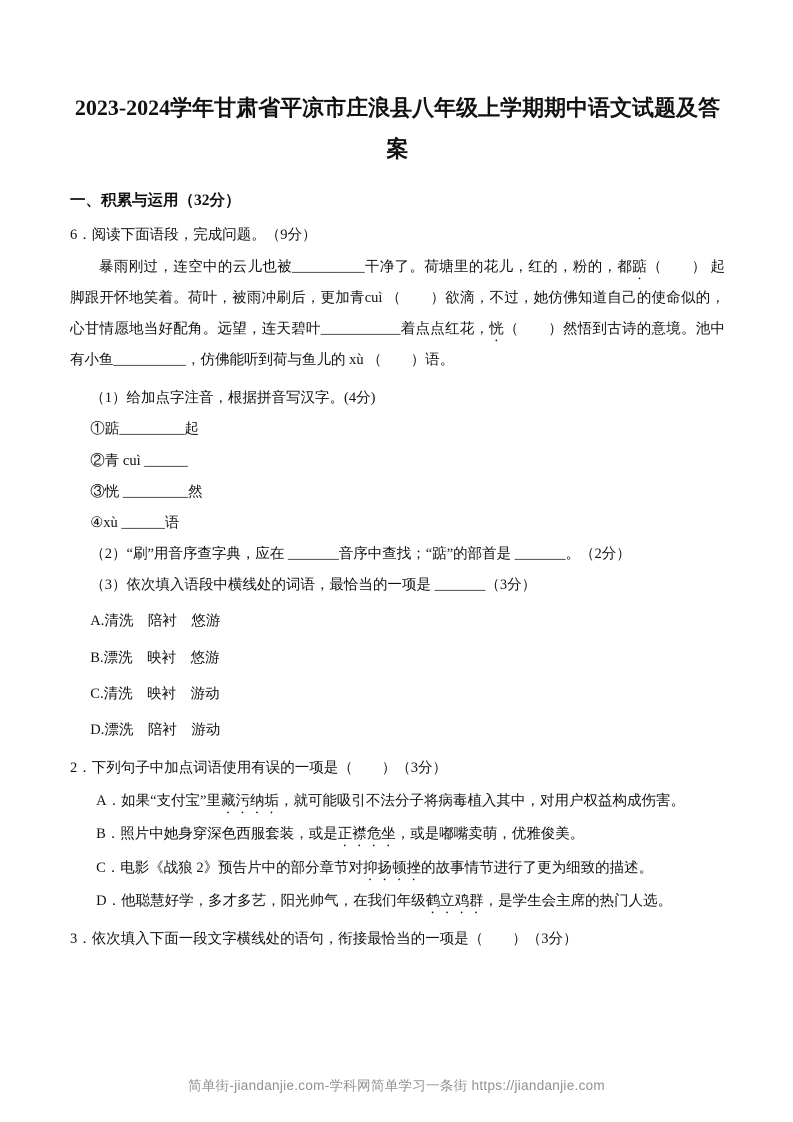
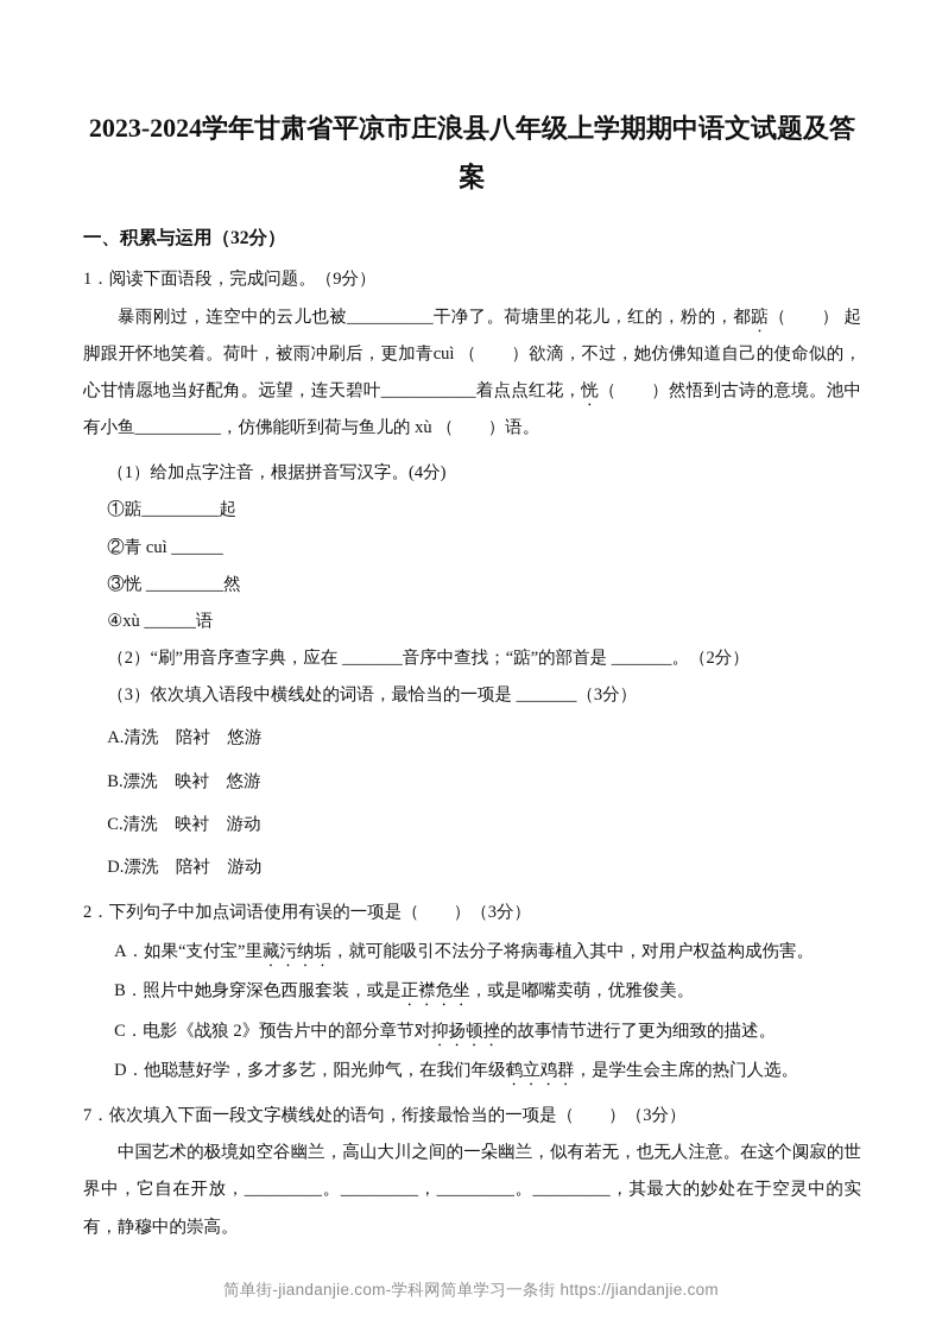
  2023-2024学年甘肃省平凉市庄浪县八年级上学期期中语文试题及答案
  一、积累与运用（32分）
- 6．阅读下面语段，完成问题。（9分）
+ 1．阅读下面语段，完成问题。（9分）
  暴雨刚过，连空中的云儿也被__________干净了。荷塘里的花儿，红的，粉的，都踮（ ） 起脚跟开怀地笑着。荷叶，被雨冲刷后，更加青cuì （ ）欲滴，不过，她仿佛知道自己的使命似的，心甘情愿地当好配角。远望，连天碧叶___________着点点红花，恍（ ）然悟到古诗的意境。池中有小鱼__________，仿佛能听到荷与鱼儿的 xù （ ）语。
  （1）给加点字注音，根据拼音写汉字。(4分)
  ①踮_________起
  ②青 cuì ______
  ③恍 _________然
  ④xù ______语
  （2）“刷”用音序查字典，应在 _______音序中查找；“踮”的部首是 _______。（2分）
  （3）依次填入语段中横线处的词语，最恰当的一项是 _______（3分）
  A.清洗 陪衬 悠游
  B.漂洗 映衬 悠游
  C.清洗 映衬 游动
  D.漂洗 陪衬 游动
  2．下列句子中加点词语使用有误的一项是（ ）（3分）
  A．如果“支付宝”里藏污纳垢，就可能吸引不法分子将病毒植入其中，对用户权益构成伤害。
  B．照片中她身穿深色西服套装，或是正襟危坐，或是嘟嘴卖萌，优雅俊美。
  C．电影《战狼 2》预告片中的部分章节对抑扬顿挫的故事情节进行了更为细致的描述。
  D．他聪慧好学，多才多艺，阳光帅气，在我们年级鹤立鸡群，是学生会主席的热门人选。
- 3．依次填入下面一段文字横线处的语句，衔接最恰当的一项是（ ）（3分）
+ 7．依次填入下面一段文字横线处的语句，衔接最恰当的一项是（ ）（3分）
+ 中国艺术的极境如空谷幽兰，高山大川之间的一朵幽兰，似有若无，也无人注意。在这个阒寂的世界中，它自在开放，_________。_________，_________。_________，其最大的妙处在于空灵中的实有，静穆中的崇高。
  简单街-jiandanjie.com-学科网简单学习一条街 https://jiandanjie.com
